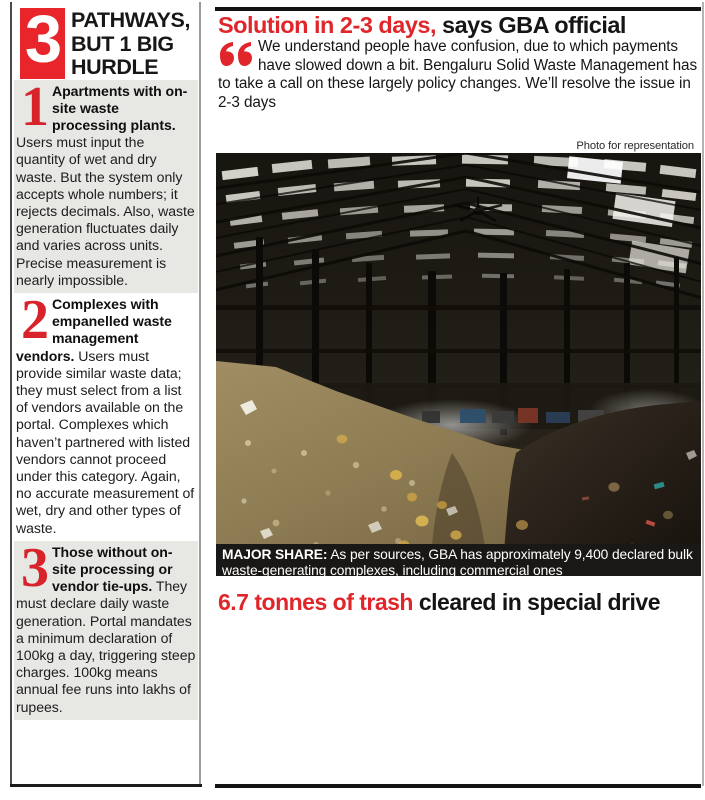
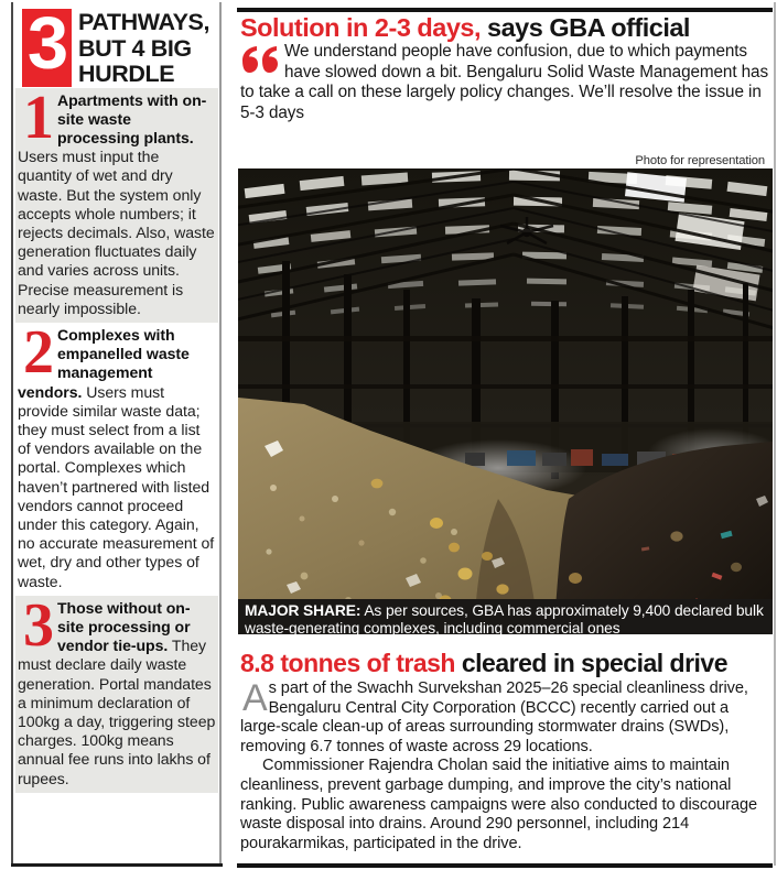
  3
- PATHWAYS, BUT 1 BIG HURDLE
+ PATHWAYS, BUT 4 BIG HURDLE
  1
  Apartments with on-site waste processing plants. Users must input the quantity of wet and dry waste. But the system only accepts whole numbers; it rejects decimals. Also, waste generation fluctuates daily and varies across units. Precise measurement is nearly impossible.
  2
  Complexes with empanelled waste management vendors. Users must provide similar waste data; they must select from a list of vendors available on the portal. Complexes which haven’t partnered with listed vendors cannot proceed under this category. Again, no accurate measurement of wet, dry and other types of waste.
  3
  Those without on-site processing or vendor tie-ups. They must declare daily waste generation. Portal mandates a minimum declaration of 100kg a day, triggering steep charges. 100kg means annual fee runs into lakhs of rupees.
  Solution in 2-3 days, says GBA official
- We understand people have confusion, due to which payments have slowed down a bit. Bengaluru Solid Waste Management has to take a call on these largely policy changes. We’ll resolve the issue in 2-3 days
+ We understand people have confusion, due to which payments have slowed down a bit. Bengaluru Solid Waste Management has to take a call on these largely policy changes. We’ll resolve the issue in 5-3 days
  Photo for representation
  MAJOR SHARE: As per sources, GBA has approximately 9,400 declared bulk waste-generating complexes, including commercial ones
- 6.7 tonnes of trash cleared in special drive
+ 8.8 tonnes of trash cleared in special drive
+ A
+ s part of the Swachh Survekshan 2025–26 special cleanliness drive, Bengaluru Central City Corporation (BCCC) recently carried out a large-scale clean-up of areas surrounding stormwater drains (SWDs), removing 6.7 tonnes of waste across 29 locations.
+ Commissioner Rajendra Cholan said the initiative aims to maintain cleanliness, prevent garbage dumping, and improve the city’s national ranking. Public awareness campaigns were also conducted to discourage waste disposal into drains. Around 290 personnel, including 214 pourakarmikas, participated in the drive.
